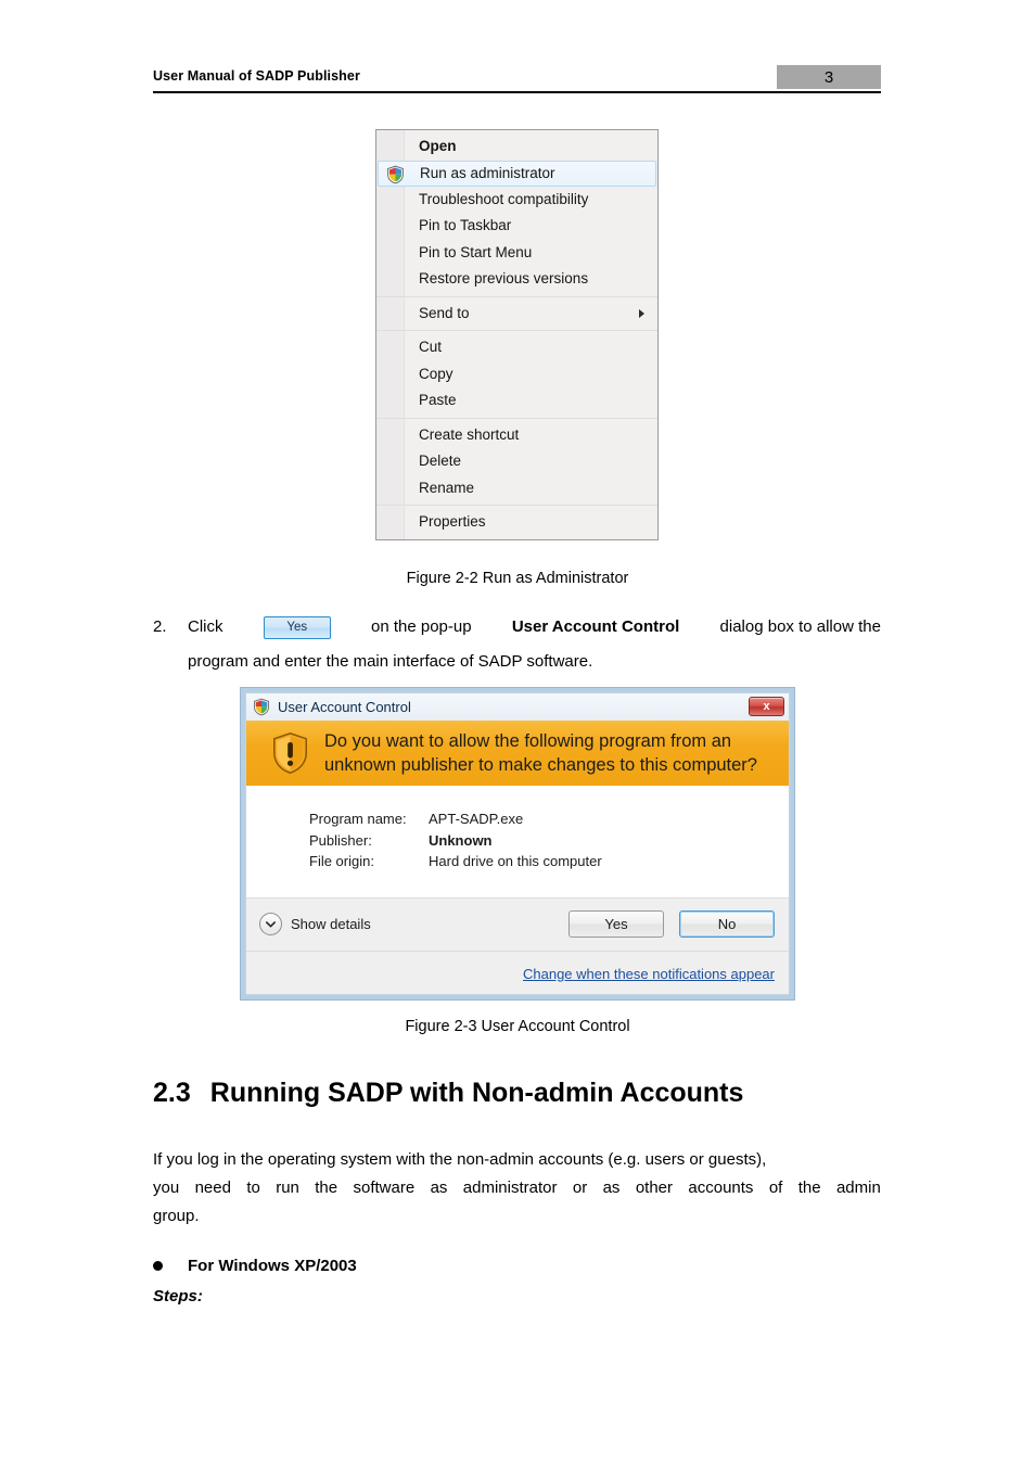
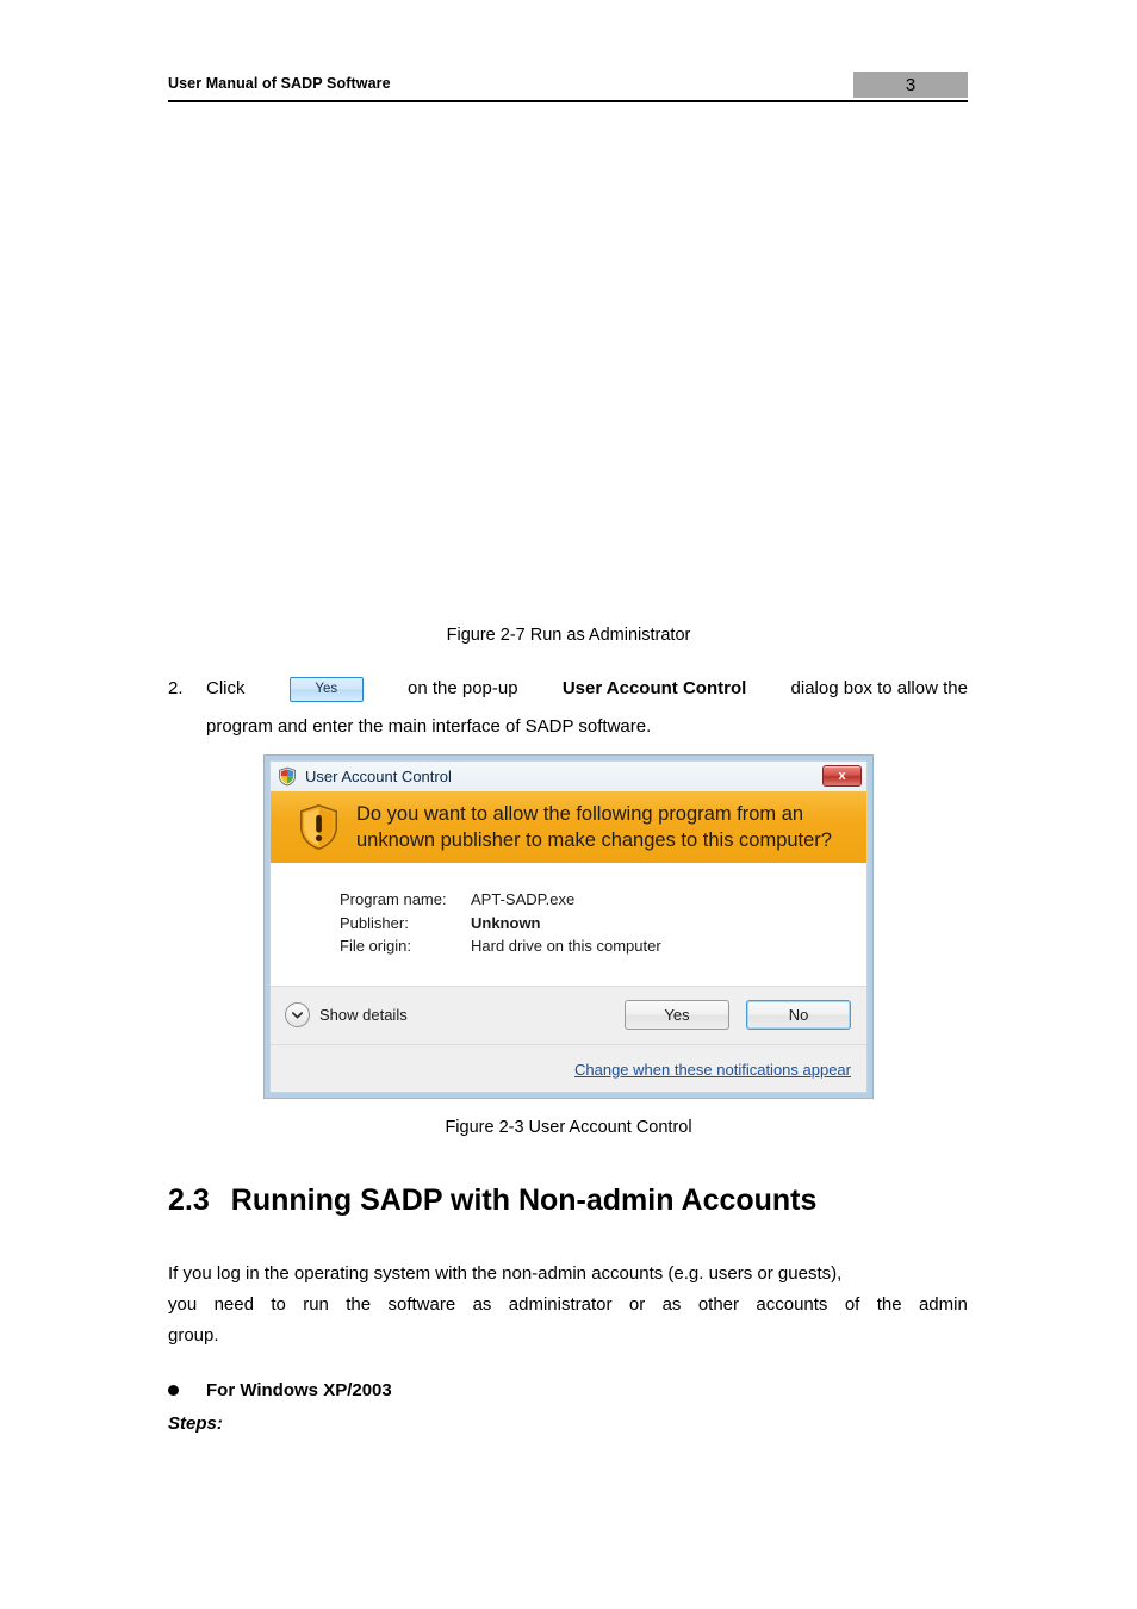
- User Manual of SADP Publisher
+ User Manual of SADP Software
  3
- Open
- Run as administrator
- Troubleshoot compatibility
- Pin to Taskbar
- Pin to Start Menu
- Restore previous versions
- Send to
- Cut
- Copy
- Paste
- Create shortcut
- Delete
- Rename
- Properties
- Figure 2-2 Run as Administrator
+ Figure 2-7 Run as Administrator
  2.
  Click
  Yes
  on the pop-up
  User Account Control
  dialog box to allow the
  program and enter the main interface of SADP software.
  User Account Control
  x
  Do you want to allow the following program from an
  unknown publisher to make changes to this computer?
  Program name:
  APT-SADP.exe
  Publisher:
  Unknown
  File origin:
  Hard drive on this computer
  Show details
  Yes
  No
  Change when these notifications appear
  Figure 2-3 User Account Control
  2.3 Running SADP with Non-admin Accounts
  If you log in the operating system with the non-admin accounts (e.g. users or guests),
  you
  need
  to
  run
  the
  software
  as
  administrator
  or
  as
  other
  accounts
  of
  the
  admin
  group.
  For Windows XP/2003
  Steps:
